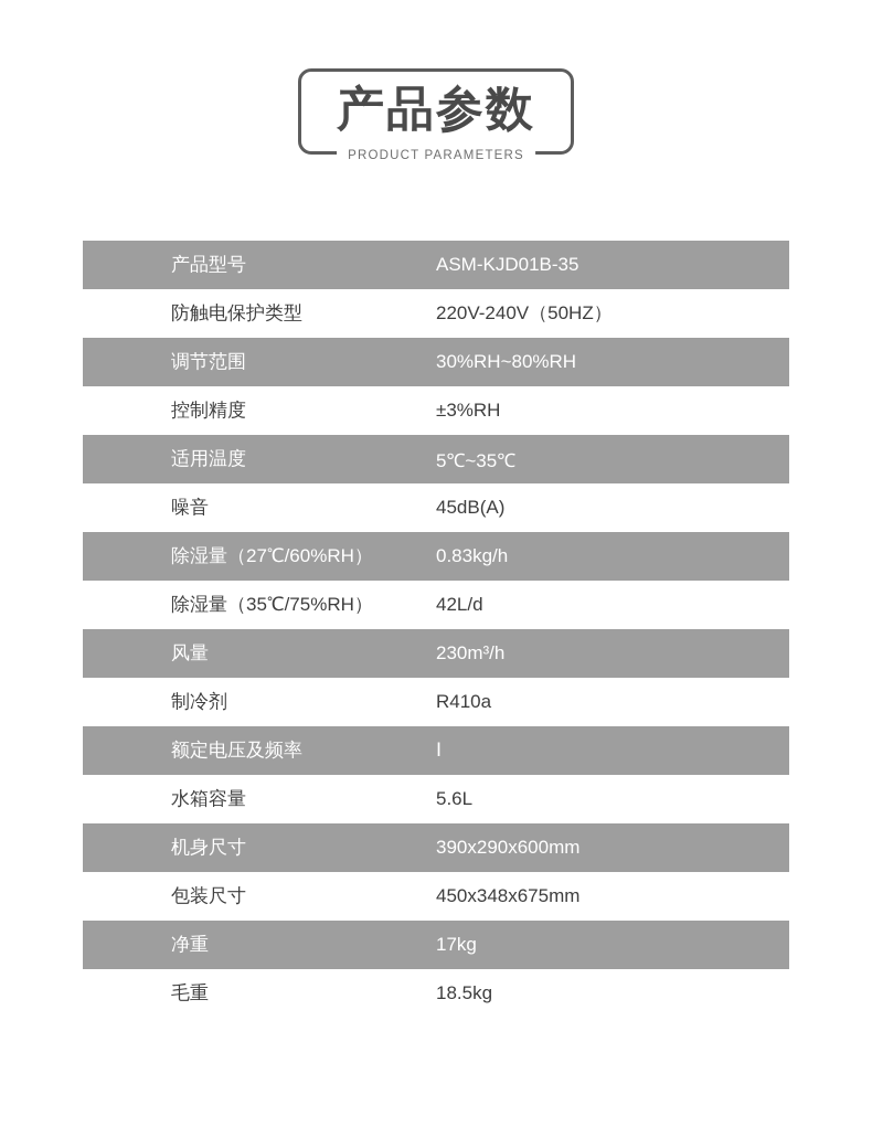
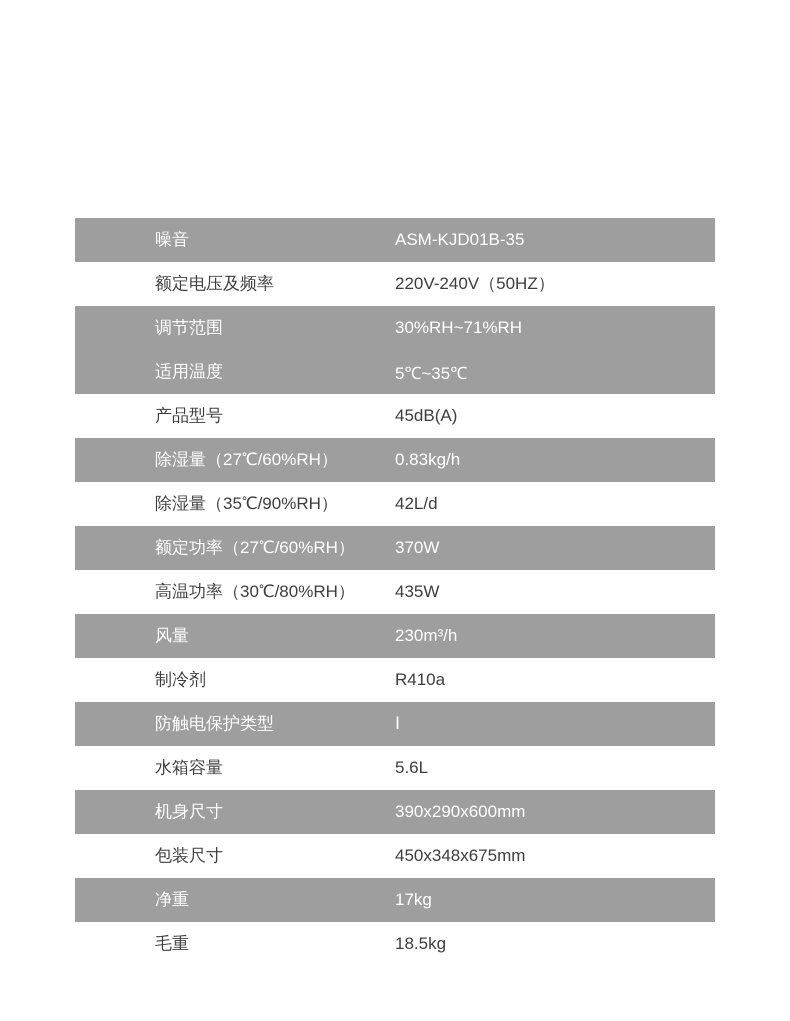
- 产品参数
- PRODUCT PARAMETERS
- 产品型号	ASM-KJD01B-35
+ 噪音	ASM-KJD01B-35
- 防触电保护类型	220V-240V（50HZ）
+ 额定电压及频率	220V-240V（50HZ）
- 调节范围	30%RH~80%RH
+ 调节范围	30%RH~71%RH
- 控制精度	±3%RH
  适用温度	5℃~35℃
- 噪音	45dB(A)
+ 产品型号	45dB(A)
  除湿量（27℃/60%RH）	0.83kg/h
- 除湿量（35℃/75%RH）	42L/d
+ 除湿量（35℃/90%RH）	42L/d
+ 额定功率（27℃/60%RH）	370W
+ 高温功率（30℃/80%RH）	435W
  风量	230m³/h
  制冷剂	R410a
- 额定电压及频率	Ⅰ
+ 防触电保护类型	Ⅰ
  水箱容量	5.6L
  机身尺寸	390x290x600mm
  包装尺寸	450x348x675mm
  净重	17kg
  毛重	18.5kg
